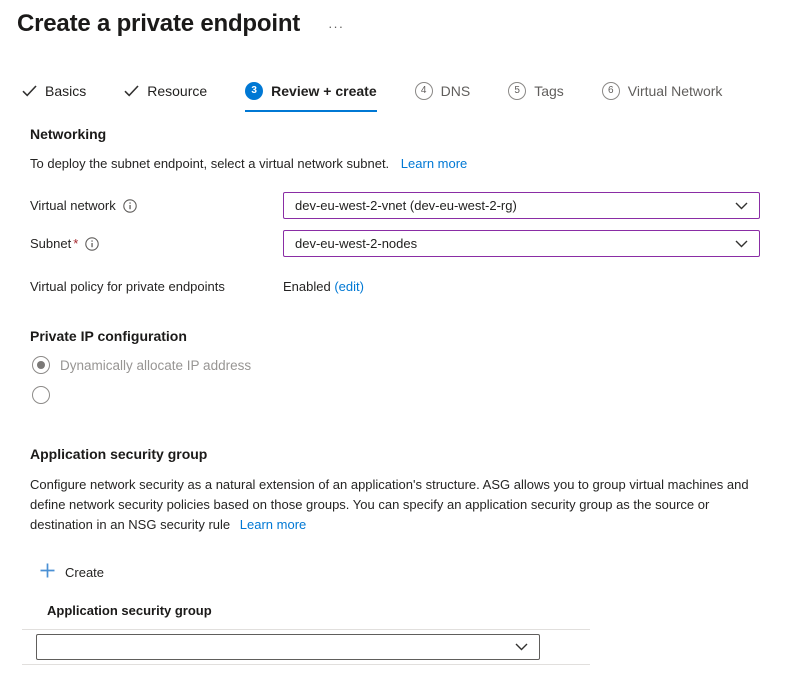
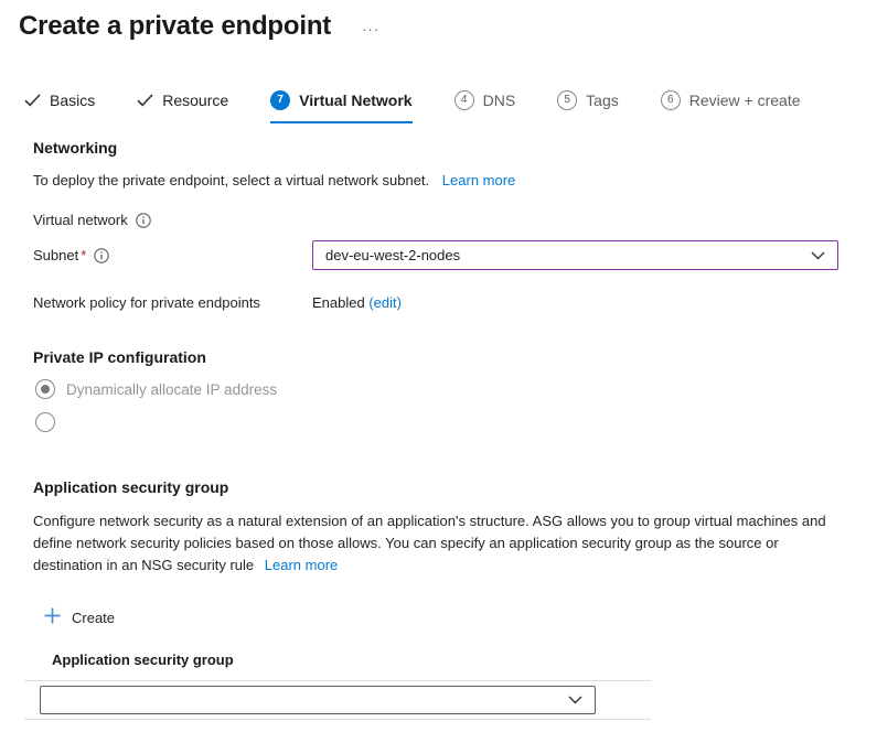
  Create a private endpoint
  ···
  Basics
  Resource
- 3
+ 7
- Review + create
+ Virtual Network
  4
  DNS
  5
  Tags
  6
- Virtual Network
+ Review + create
  Networking
- To deploy the subnet endpoint, select a virtual network subnet. Learn more
+ To deploy the private endpoint, select a virtual network subnet. Learn more
  Virtual network
- dev-eu-west-2-vnet (dev-eu-west-2-rg)
  Subnet *
  dev-eu-west-2-nodes
- Virtual policy for private endpoints
+ Network policy for private endpoints
  Enabled (edit)
  Private IP configuration
  Dynamically allocate IP address
  Application security group
- Configure network security as a natural extension of an application's structure. ASG allows you to group virtual machines and define network security policies based on those groups. You can specify an application security group as the source or destination in an NSG security rule Learn more
+ Configure network security as a natural extension of an application's structure. ASG allows you to group virtual machines and define network security policies based on those allows. You can specify an application security group as the source or destination in an NSG security rule Learn more
  Create
  Application security group
